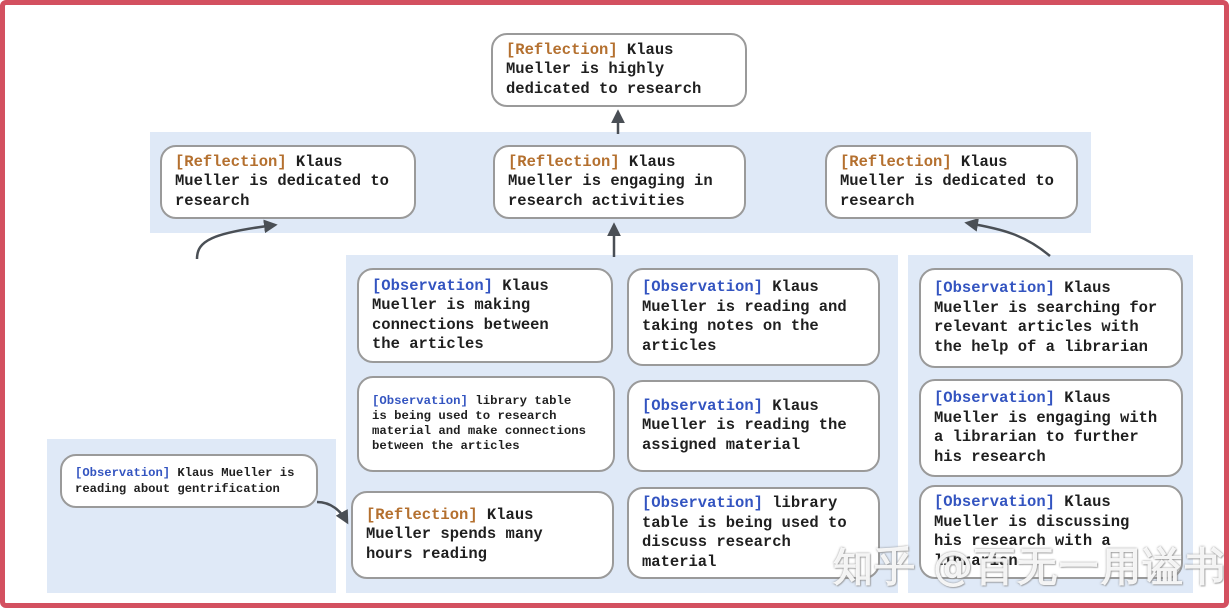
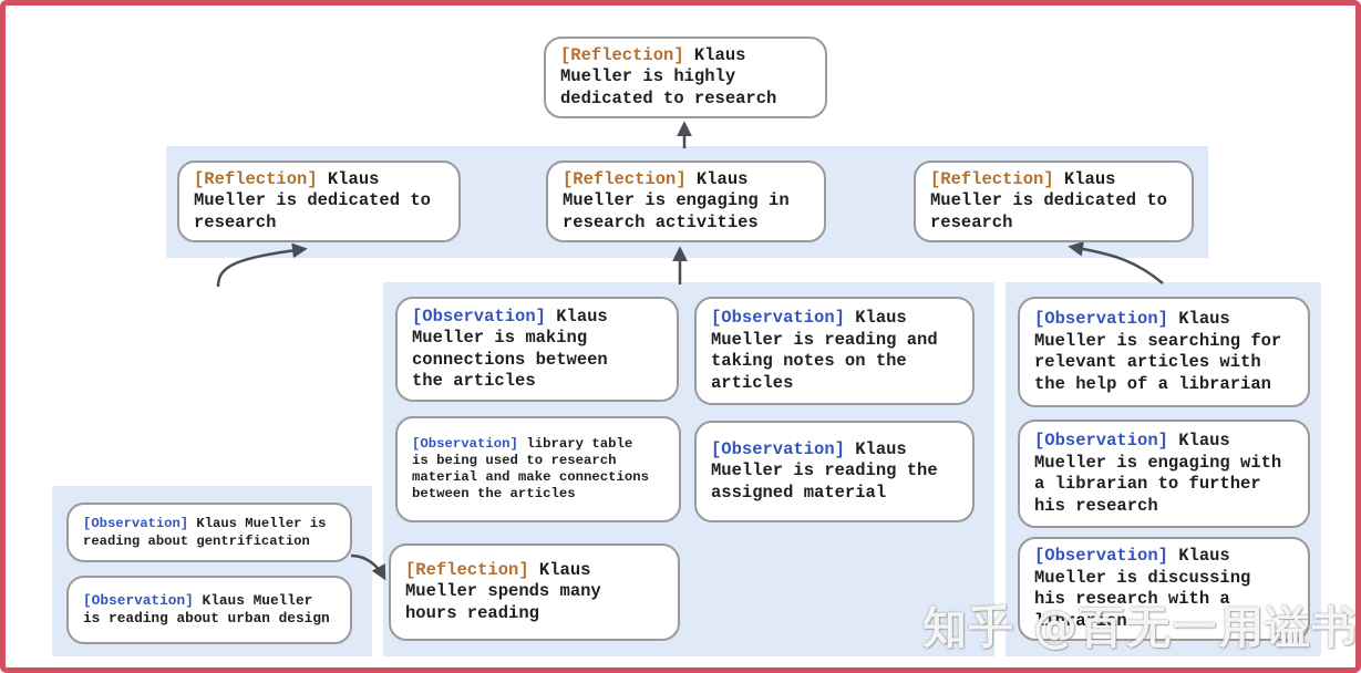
  [Reflection] Klaus
  Mueller is highly
  dedicated to research
  [Reflection] Klaus
  Mueller is dedicated to
  research
  [Reflection] Klaus
  Mueller is engaging in
  research activities
  [Reflection] Klaus
  Mueller is dedicated to
  research
  [Observation] Klaus Mueller is
  reading about gentrification
+ [Observation] Klaus Mueller
+ is reading about urban design
  [Observation] Klaus
  Mueller is making
  connections between
  the articles
  [Observation] library table
  is being used to research
  material and make connections
  between the articles
  [Reflection] Klaus
  Mueller spends many
  hours reading
  [Observation] Klaus
  Mueller is reading and
  taking notes on the
  articles
  [Observation] Klaus
  Mueller is reading the
  assigned material
- [Observation] library
- table is being used to
- discuss research material
  [Observation] Klaus
  Mueller is searching for
  relevant articles with
  the help of a librarian
  [Observation] Klaus
  Mueller is engaging with
  a librarian to further
  his research
  [Observation] Klaus
  Mueller is discussing
  his research with a
  librarian
  知乎 @百无一用谥书
